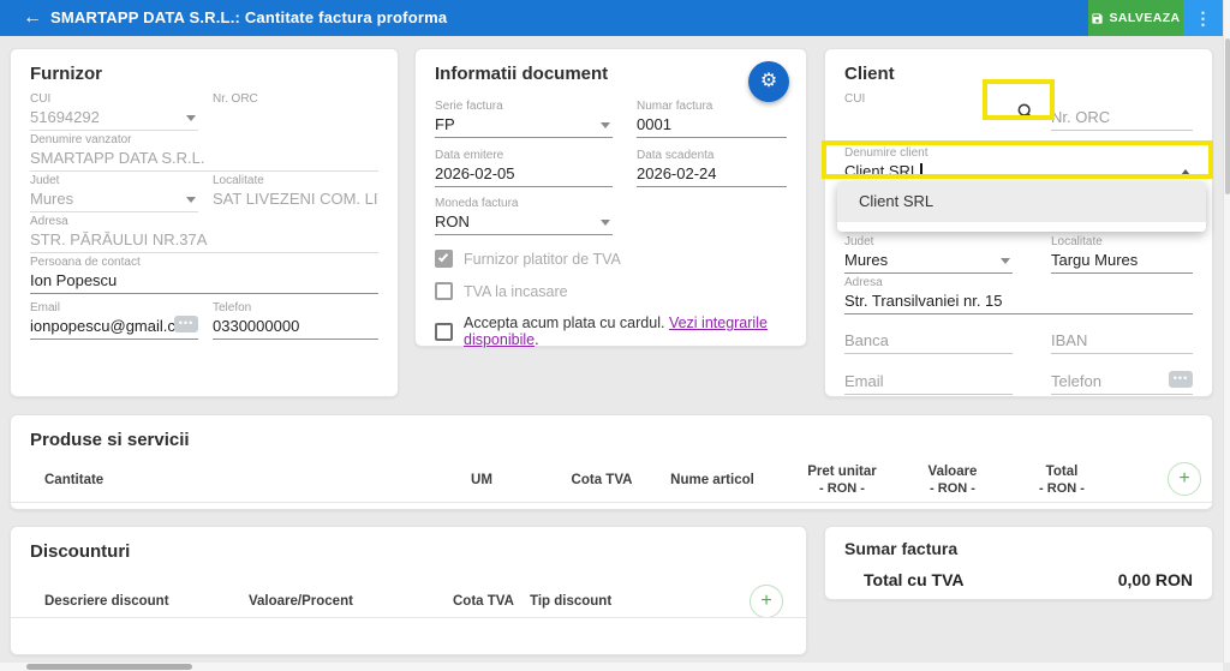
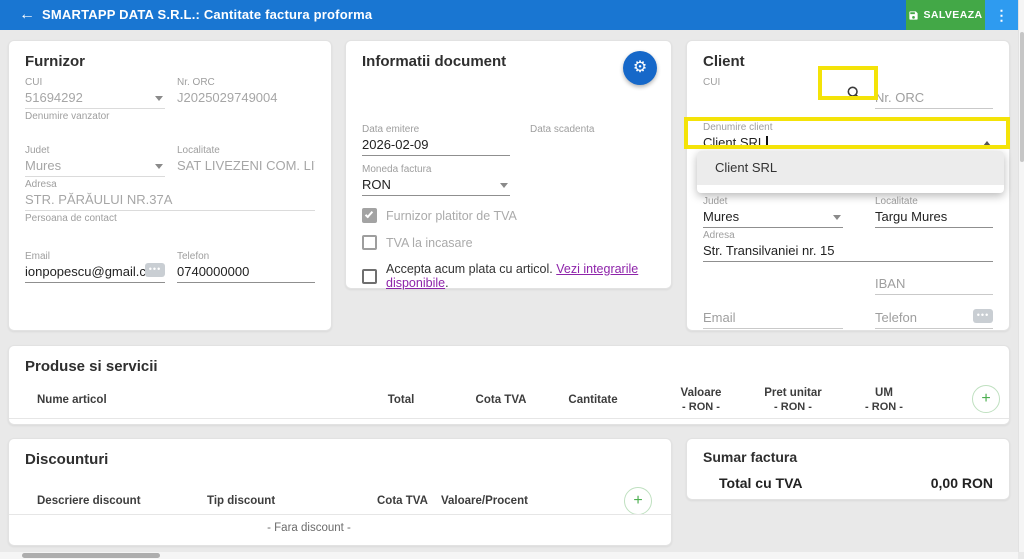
  ←
  SMARTAPP DATA S.R.L.: Cantitate factura proforma
  SALVEAZA
  ⋮
  Furnizor
  CUI
  51694292
  Nr. ORC
+ J2025029749004
  Denumire vanzator
- SMARTAPP DATA S.R.L.
  Judet
  Mures
  Localitate
  SAT LIVEZENI COM. LI
  Adresa
  STR. PĂRĂULUI NR.37A
  Persoana de contact
- Ion Popescu
  Email
  ionpopescu@gmail.c
  •••
  Telefon
- 0330000000
+ 0740000000
  Informatii document
  ⚙
- Serie factura
- FP
- Numar factura
- 0001
  Data emitere
- 2026-02-05
+ 2026-02-09
  Data scadenta
- 2026-02-24
  Moneda factura
  RON
  Furnizor platitor de TVA
  TVA la incasare
- Accepta acum plata cu cardul. Vezi integrarile disponibile.
+ Accepta acum plata cu articol. Vezi integrarile disponibile.
  Client
  CUI
  Nr. ORC
  Denumire client
  Client SRL
  Client SRL
  Judet
  Mures
  Localitate
  Targu Mures
  Adresa
  Str. Transilvaniei nr. 15
- Banca
  IBAN
  Email
  Telefon
  •••
  Produse si servicii
- Cantitate
+ Nume articol
- UM
+ Total
  Cota TVA
- Nume articol
+ Cantitate
- Pret unitar
+ Valoare
  - RON -
- Valoare
+ Pret unitar
  - RON -
- Total
+ UM
  - RON -
  +
  Discounturi
  Descriere discount
- Valoare/Procent
+ Tip discount
  Cota TVA
- Tip discount
+ Valoare/Procent
  +
+ - Fara discount -
  Sumar factura
  Total cu TVA
  0,00 RON
